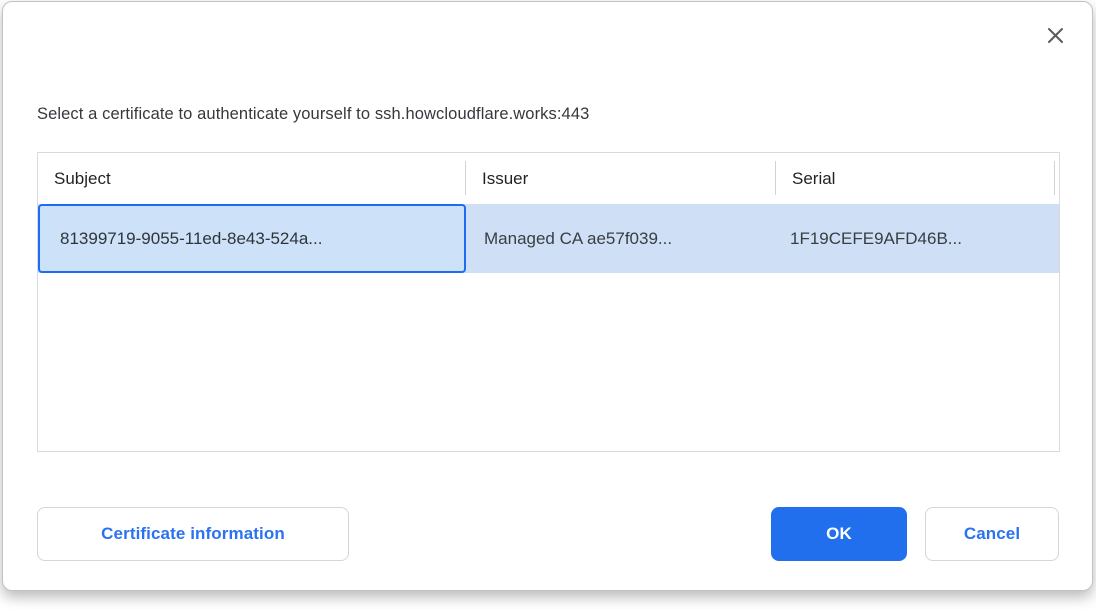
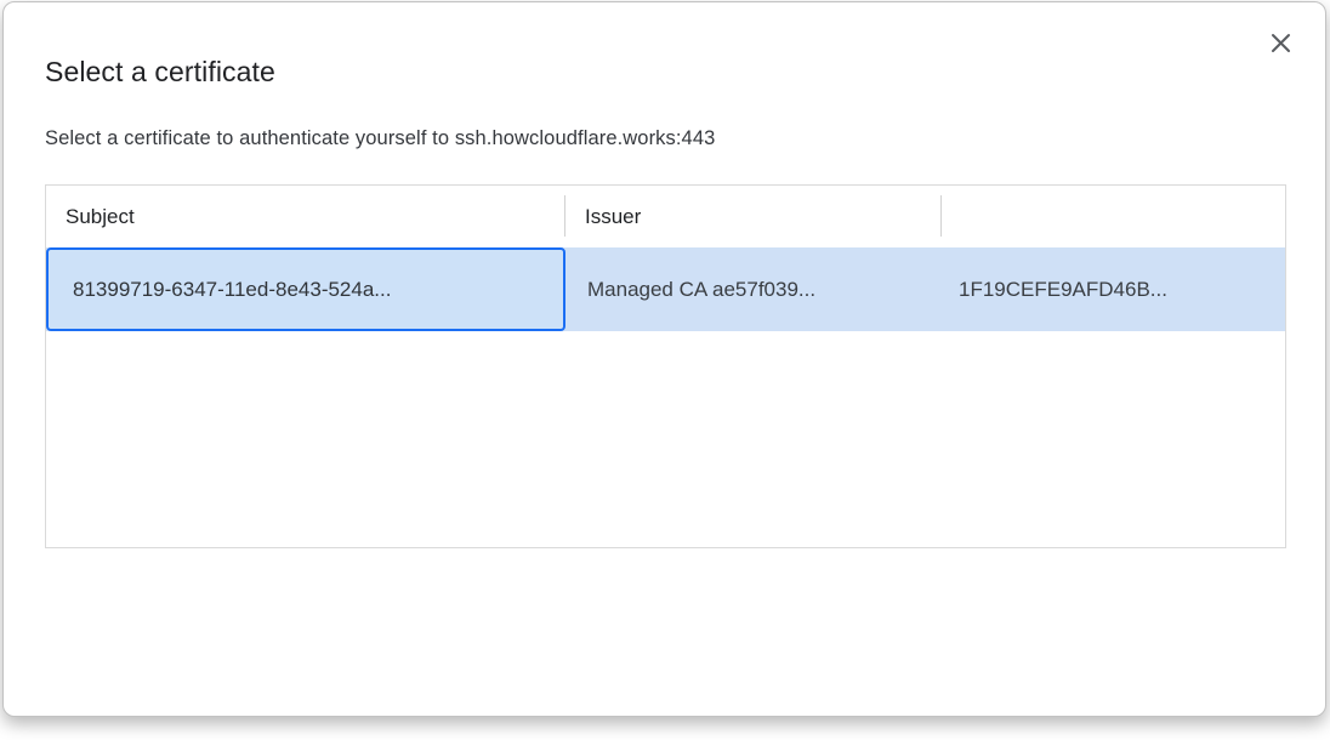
+ Select a certificate
  Select a certificate to authenticate yourself to ssh.howcloudflare.works:443
  Subject
  Issuer
- Serial
- 81399719-9055-11ed-8e43-524a...
+ 81399719-6347-11ed-8e43-524a...
  Managed CA ae57f039...
  1F19CEFE9AFD46B...
- Certificate information
- OK
- Cancel
